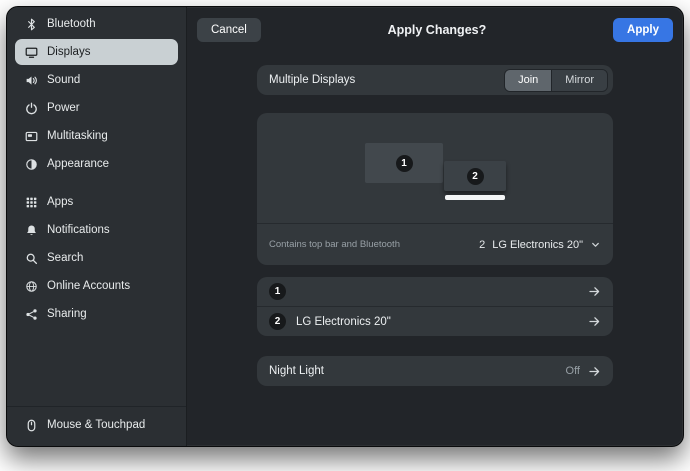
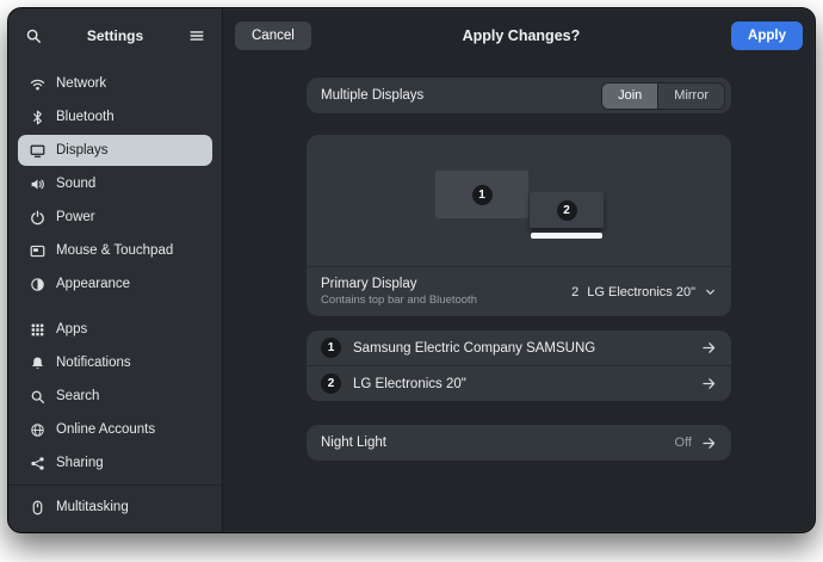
+ Settings
+ Network
  Bluetooth
  Displays
  Sound
  Power
- Multitasking
+ Mouse & Touchpad
  Appearance
  Apps
  Notifications
  Search
  Online Accounts
  Sharing
- Mouse & Touchpad
+ Multitasking
  Cancel
  Apply Changes?
  Apply
  Multiple Displays
  Join
  Mirror
  1
  2
+ Primary Display
  Contains top bar and Bluetooth
  2
  LG Electronics 20"
  1
+ Samsung Electric Company SAMSUNG
  2
  LG Electronics 20"
  Night Light
  Off
